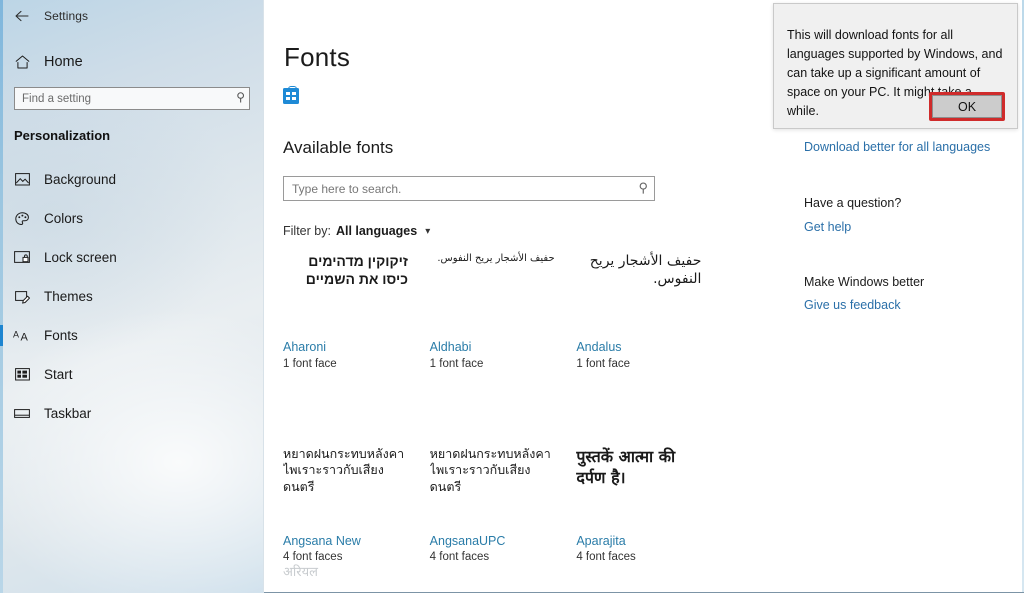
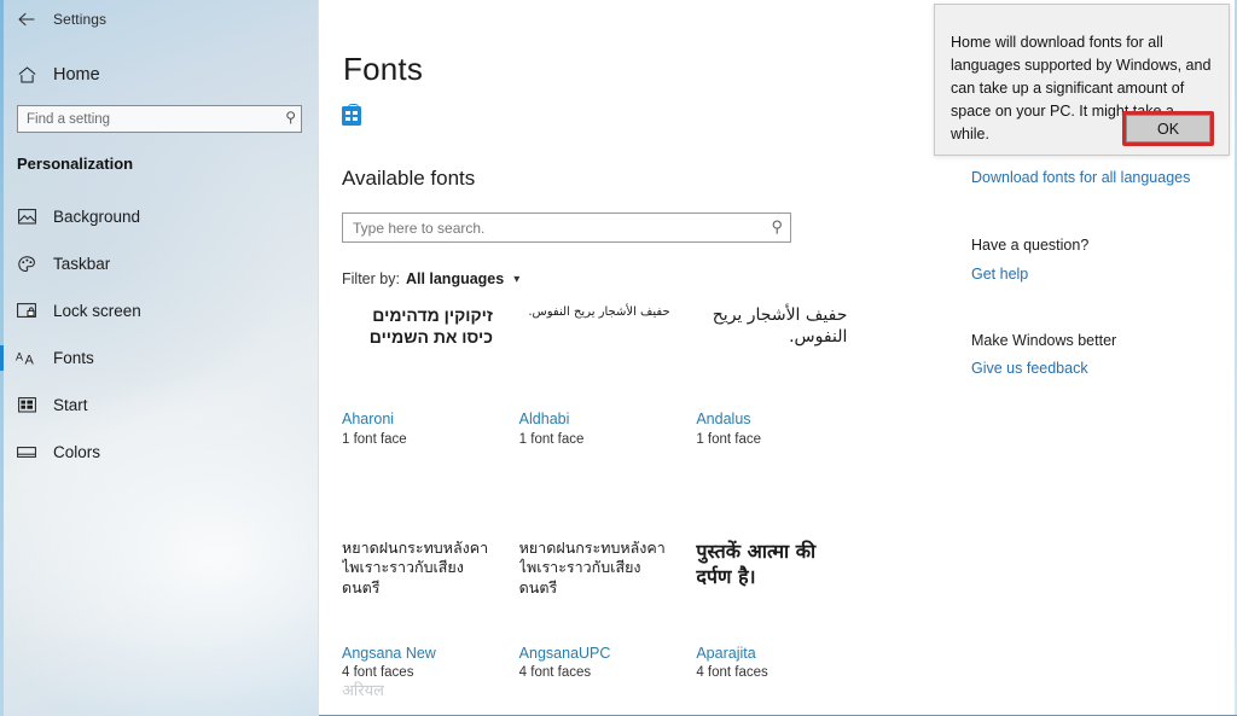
  Settings
  Home
  Find a setting
  ⚲
  Personalization
  Background
- Colors
+ Taskbar
  Lock screen
- Themes
  A
  A
  Fonts
  Start
- Taskbar
+ Colors
  Fonts
  Available fonts
  Type here to search.
  ⚲
  Filter by:
  All languages
  ▾
  זיקוקין מדהימים כיסו את השמיים
  Aharoni
  1 font face
  حفيف الأشجار يريح النفوس.
  Aldhabi
  1 font face
  حفيف الأشجار يريح النفوس.
  Andalus
  1 font face
  หยาดฝนกระทบหลังคา ไพเราะราวกับเสียงดนตรี
  Angsana New
  4 font faces
  หยาดฝนกระทบหลังคา ไพเราะราวกับเสียงดนตรี
  AngsanaUPC
  4 font faces
  पुस्तकें आत्मा की दर्पण है।
  Aparajita
  4 font faces
  अरियल
- Download better for all languages
+ Download fonts for all languages
  Have a question?
  Get help
  Make Windows better
  Give us feedback
- This will download fonts for all languages supported by Windows, and can take up a significant amount of space on your PC. It might take a while.
+ Home will download fonts for all languages supported by Windows, and can take up a significant amount of space on your PC. It might take a while.
  OK
